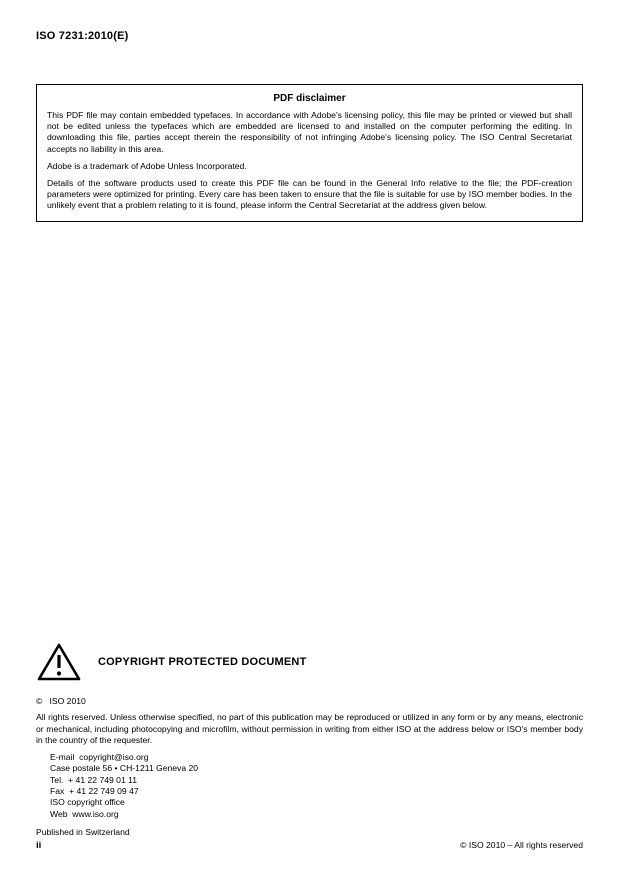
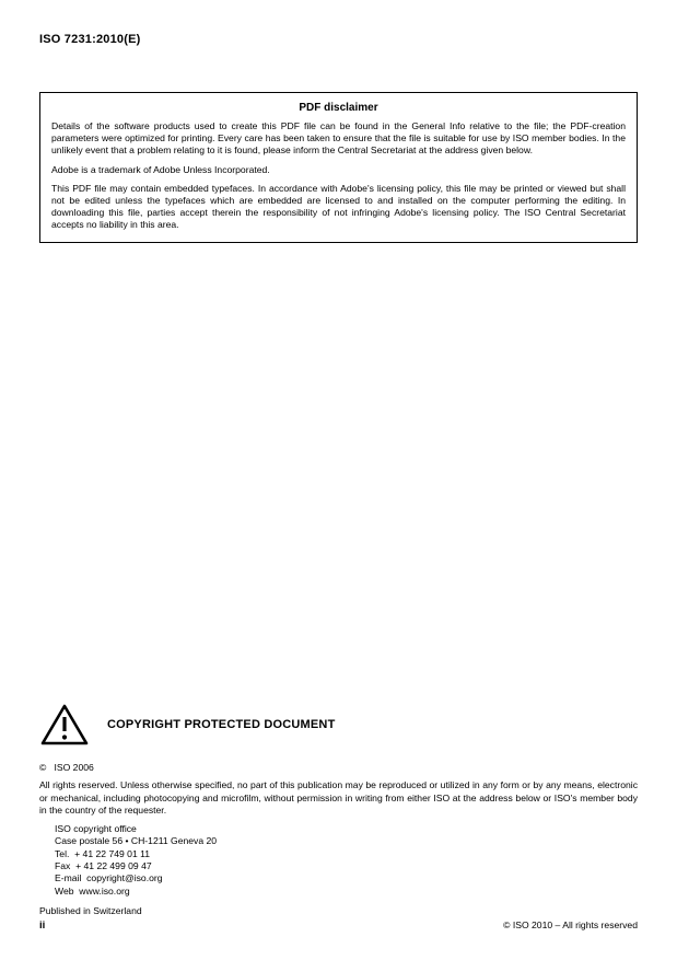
  ISO 7231:2010(E)
  PDF disclaimer
- This PDF file may contain embedded typefaces. In accordance with Adobe's licensing policy, this file may be printed or viewed but shall not be edited unless the typefaces which are embedded are licensed to and installed on the computer performing the editing. In downloading this file, parties accept therein the responsibility of not infringing Adobe's licensing policy. The ISO Central Secretariat accepts no liability in this area.
+ Details of the software products used to create this PDF file can be found in the General Info relative to the file; the PDF-creation parameters were optimized for printing. Every care has been taken to ensure that the file is suitable for use by ISO member bodies. In the unlikely event that a problem relating to it is found, please inform the Central Secretariat at the address given below.
  Adobe is a trademark of Adobe Unless Incorporated.
- Details of the software products used to create this PDF file can be found in the General Info relative to the file; the PDF-creation parameters were optimized for printing. Every care has been taken to ensure that the file is suitable for use by ISO member bodies. In the unlikely event that a problem relating to it is found, please inform the Central Secretariat at the address given below.
+ This PDF file may contain embedded typefaces. In accordance with Adobe's licensing policy, this file may be printed or viewed but shall not be edited unless the typefaces which are embedded are licensed to and installed on the computer performing the editing. In downloading this file, parties accept therein the responsibility of not infringing Adobe's licensing policy. The ISO Central Secretariat accepts no liability in this area.
  COPYRIGHT PROTECTED DOCUMENT
- © ISO 2010
+ © ISO 2006
  All rights reserved. Unless otherwise specified, no part of this publication may be reproduced or utilized in any form or by any means, electronic or mechanical, including photocopying and microfilm, without permission in writing from either ISO at the address below or ISO's member body in the country of the requester.
- E-mail copyright@iso.org
+ ISO copyright office
  Case postale 56 • CH-1211 Geneva 20
  Tel. + 41 22 749 01 11
- Fax + 41 22 749 09 47
+ Fax + 41 22 499 09 47
- ISO copyright office
+ E-mail copyright@iso.org
  Web www.iso.org
  Published in Switzerland
  ii
  © ISO 2010 – All rights reserved
